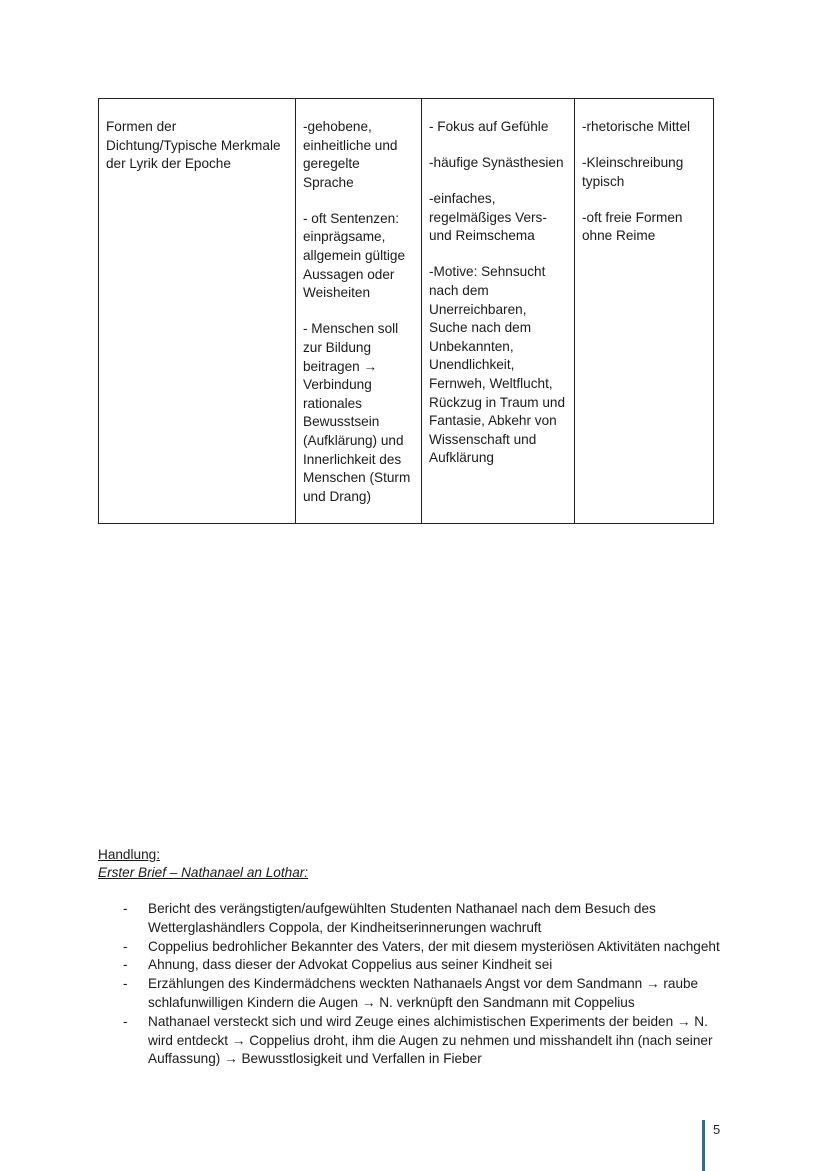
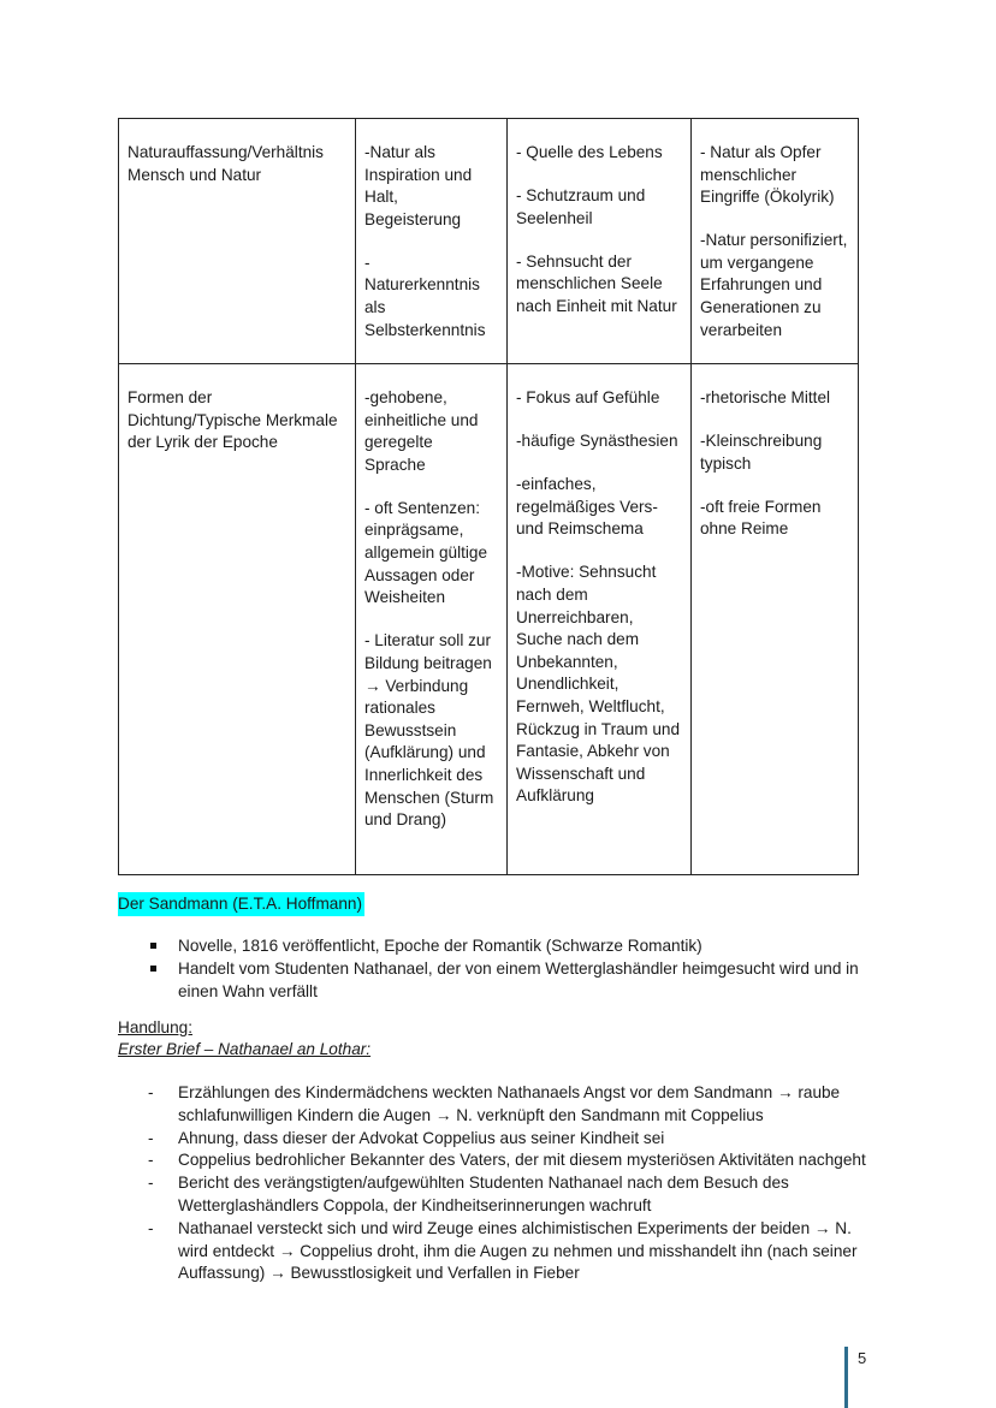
+ Naturauffassung/Verhältnis Mensch und Natur	-Natur als Inspiration und Halt, Begeisterung - Naturerkenntnis als Selbsterkenntnis	- Quelle des Lebens - Schutzraum und Seelenheil - Sehnsucht der menschlichen Seele nach Einheit mit Natur	- Natur als Opfer menschlicher Eingriffe (Ökolyrik) -Natur personifiziert, um vergangene Erfahrungen und Generationen zu verarbeiten
- Formen der Dichtung/Typische Merkmale der Lyrik der Epoche	-gehobene, einheitliche und geregelte Sprache - oft Sentenzen: einprägsame, allgemein gültige Aussagen oder Weisheiten - Menschen soll zur Bildung beitragen → Verbindung rationales Bewusstsein (Aufklärung) und Innerlichkeit des Menschen (Sturm und Drang)	- Fokus auf Gefühle -häufige Synästhesien -einfaches, regelmäßiges Vers- und Reimschema -Motive: Sehnsucht nach dem Unerreichbaren, Suche nach dem Unbekannten, Unendlichkeit, Fernweh, Weltflucht, Rückzug in Traum und Fantasie, Abkehr von Wissenschaft und Aufklärung	-rhetorische Mittel -Kleinschreibung typisch -oft freie Formen ohne Reime
+ Formen der Dichtung/Typische Merkmale der Lyrik der Epoche	-gehobene, einheitliche und geregelte Sprache - oft Sentenzen: einprägsame, allgemein gültige Aussagen oder Weisheiten - Literatur soll zur Bildung beitragen → Verbindung rationales Bewusstsein (Aufklärung) und Innerlichkeit des Menschen (Sturm und Drang)	- Fokus auf Gefühle -häufige Synästhesien -einfaches, regelmäßiges Vers- und Reimschema -Motive: Sehnsucht nach dem Unerreichbaren, Suche nach dem Unbekannten, Unendlichkeit, Fernweh, Weltflucht, Rückzug in Traum und Fantasie, Abkehr von Wissenschaft und Aufklärung	-rhetorische Mittel -Kleinschreibung typisch -oft freie Formen ohne Reime
+ Der Sandmann (E.T.A. Hoffmann)
+ Novelle, 1816 veröffentlicht, Epoche der Romantik (Schwarze Romantik)
+ Handelt vom Studenten Nathanael, der von einem Wetterglashändler heimgesucht wird und in einen Wahn verfällt
  Handlung:
  Erster Brief – Nathanael an Lothar:
  -
- Bericht des verängstigten/aufgewühlten Studenten Nathanael nach dem Besuch des Wetterglashändlers Coppola, der Kindheitserinnerungen wachruft
+ Erzählungen des Kindermädchens weckten Nathanaels Angst vor dem Sandmann → raube schlafunwilligen Kindern die Augen → N. verknüpft den Sandmann mit Coppelius
  -
- Coppelius bedrohlicher Bekannter des Vaters, der mit diesem mysteriösen Aktivitäten nachgeht
+ Ahnung, dass dieser der Advokat Coppelius aus seiner Kindheit sei
  -
- Ahnung, dass dieser der Advokat Coppelius aus seiner Kindheit sei
+ Coppelius bedrohlicher Bekannter des Vaters, der mit diesem mysteriösen Aktivitäten nachgeht
  -
- Erzählungen des Kindermädchens weckten Nathanaels Angst vor dem Sandmann → raube schlafunwilligen Kindern die Augen → N. verknüpft den Sandmann mit Coppelius
+ Bericht des verängstigten/aufgewühlten Studenten Nathanael nach dem Besuch des Wetterglashändlers Coppola, der Kindheitserinnerungen wachruft
  -
  Nathanael versteckt sich und wird Zeuge eines alchimistischen Experiments der beiden → N. wird entdeckt → Coppelius droht, ihm die Augen zu nehmen und misshandelt ihn (nach seiner Auffassung) → Bewusstlosigkeit und Verfallen in Fieber
  5
